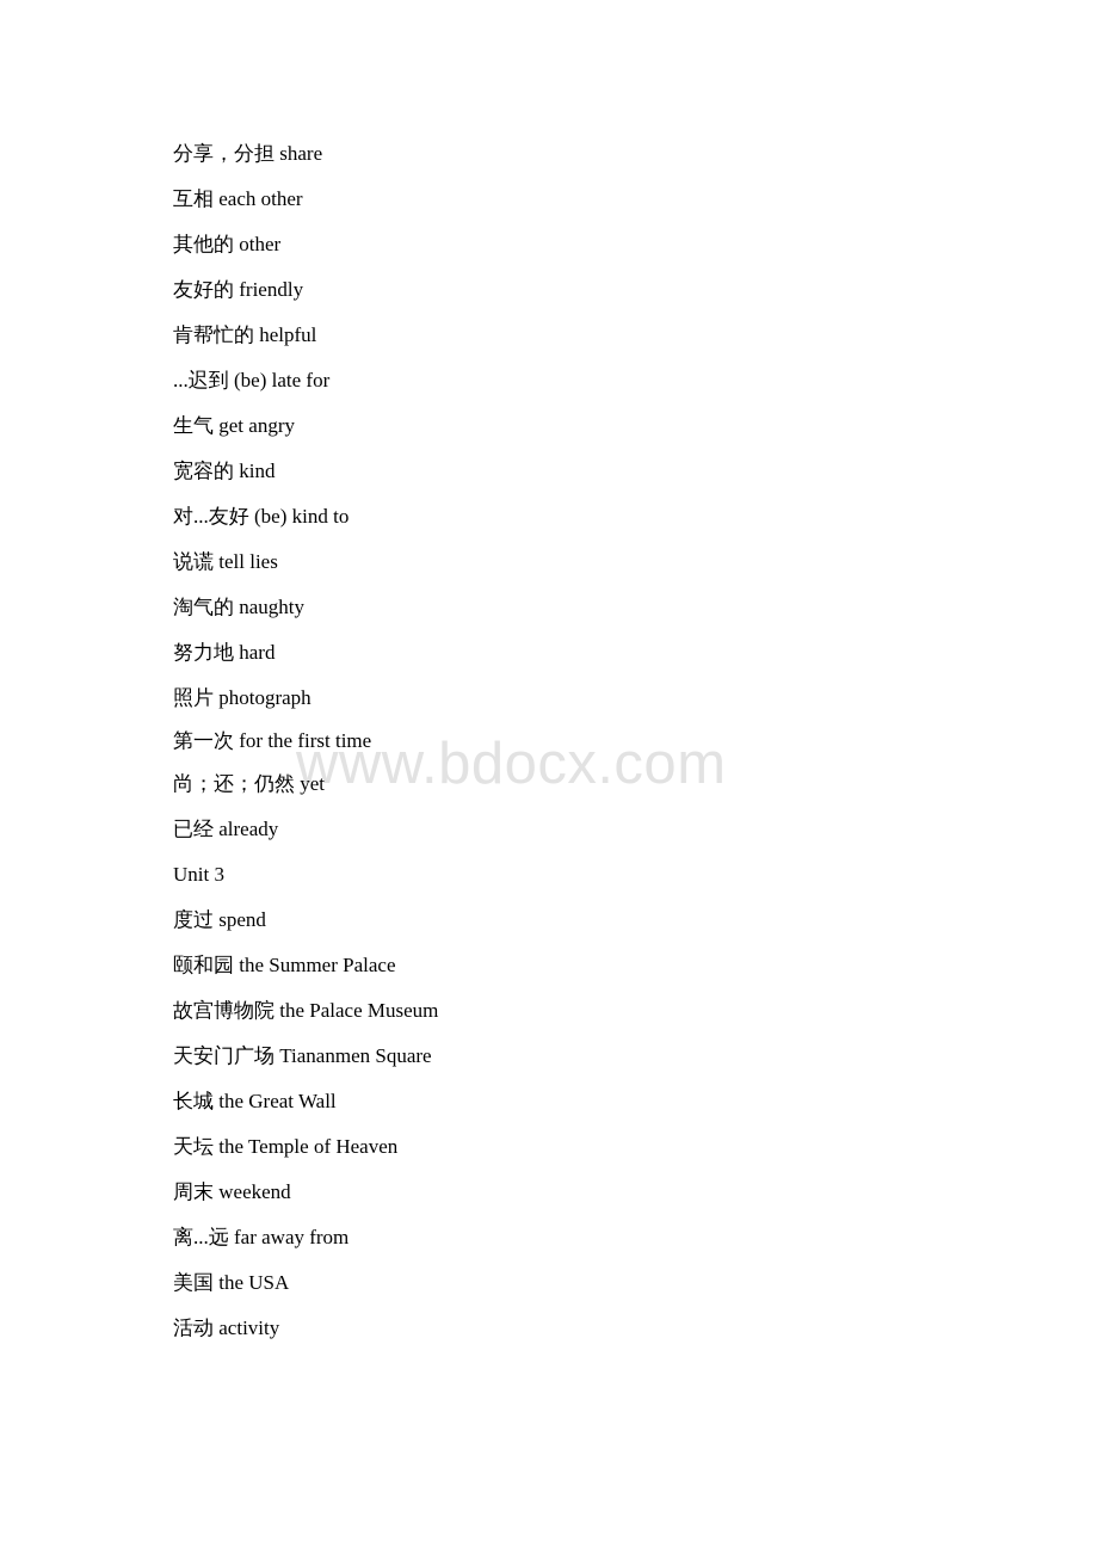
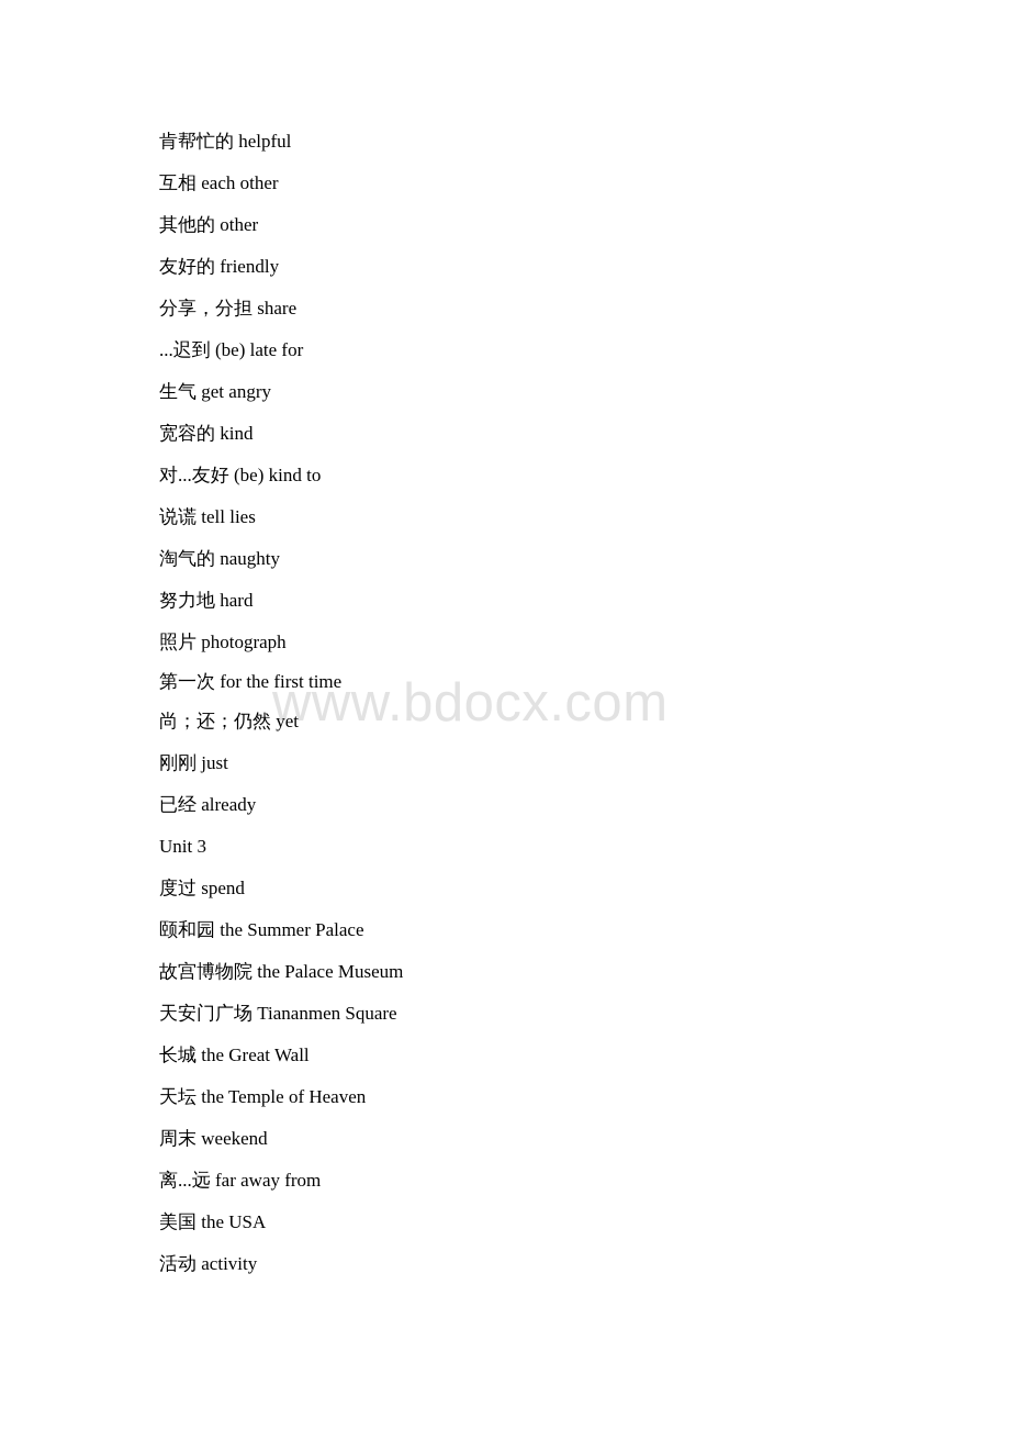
  www.bdocx.com
- 分享，分担 share
+ 肯帮忙的 helpful
  互相 each other
  其他的 other
  友好的 friendly
- 肯帮忙的 helpful
+ 分享，分担 share
  ...迟到 (be) late for
  生气 get angry
  宽容的 kind
  对...友好 (be) kind to
  说谎 tell lies
  淘气的 naughty
  努力地 hard
  照片 photograph
  第一次 for the first time
  尚；还；仍然 yet
+ 刚刚 just
  已经 already
  Unit 3
  度过 spend
  颐和园 the Summer Palace
  故宫博物院 the Palace Museum
  天安门广场 Tiananmen Square
  长城 the Great Wall
  天坛 the Temple of Heaven
  周末 weekend
  离...远 far away from
  美国 the USA
  活动 activity
